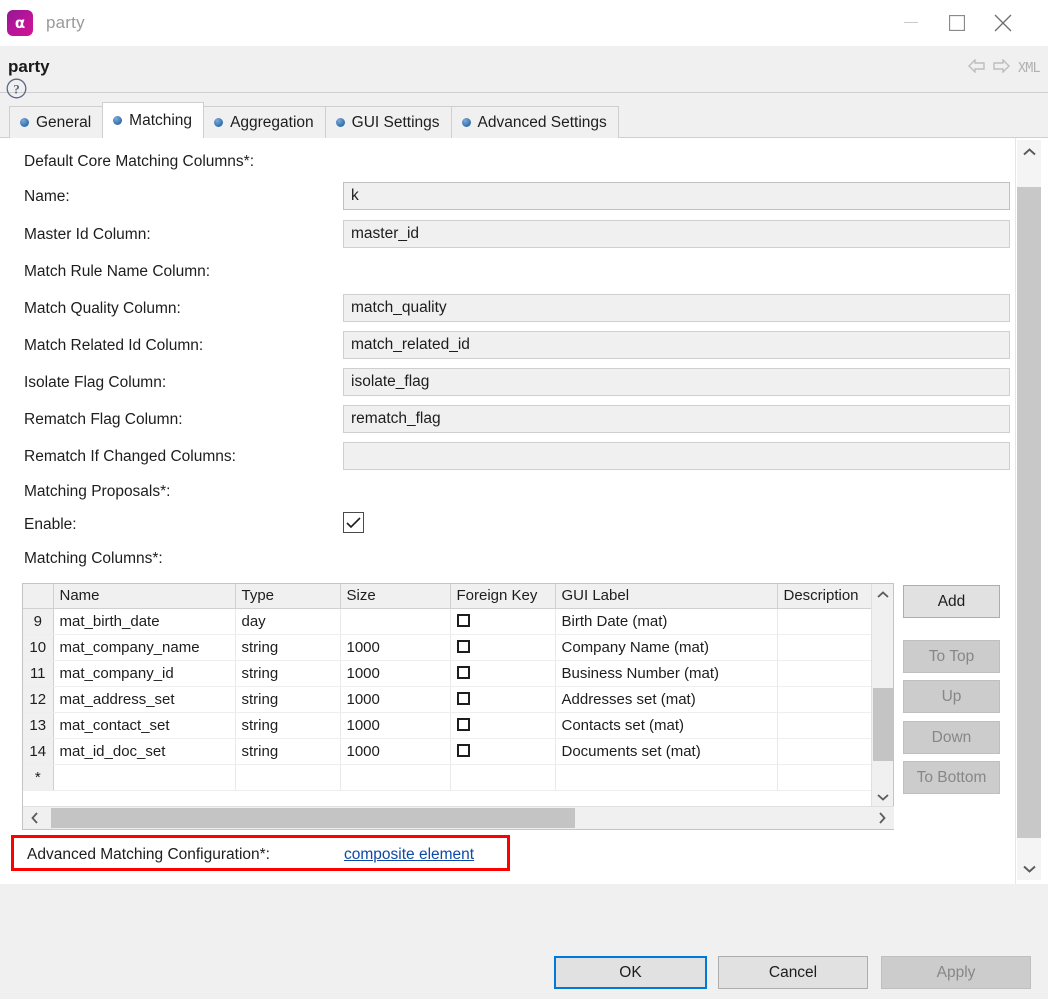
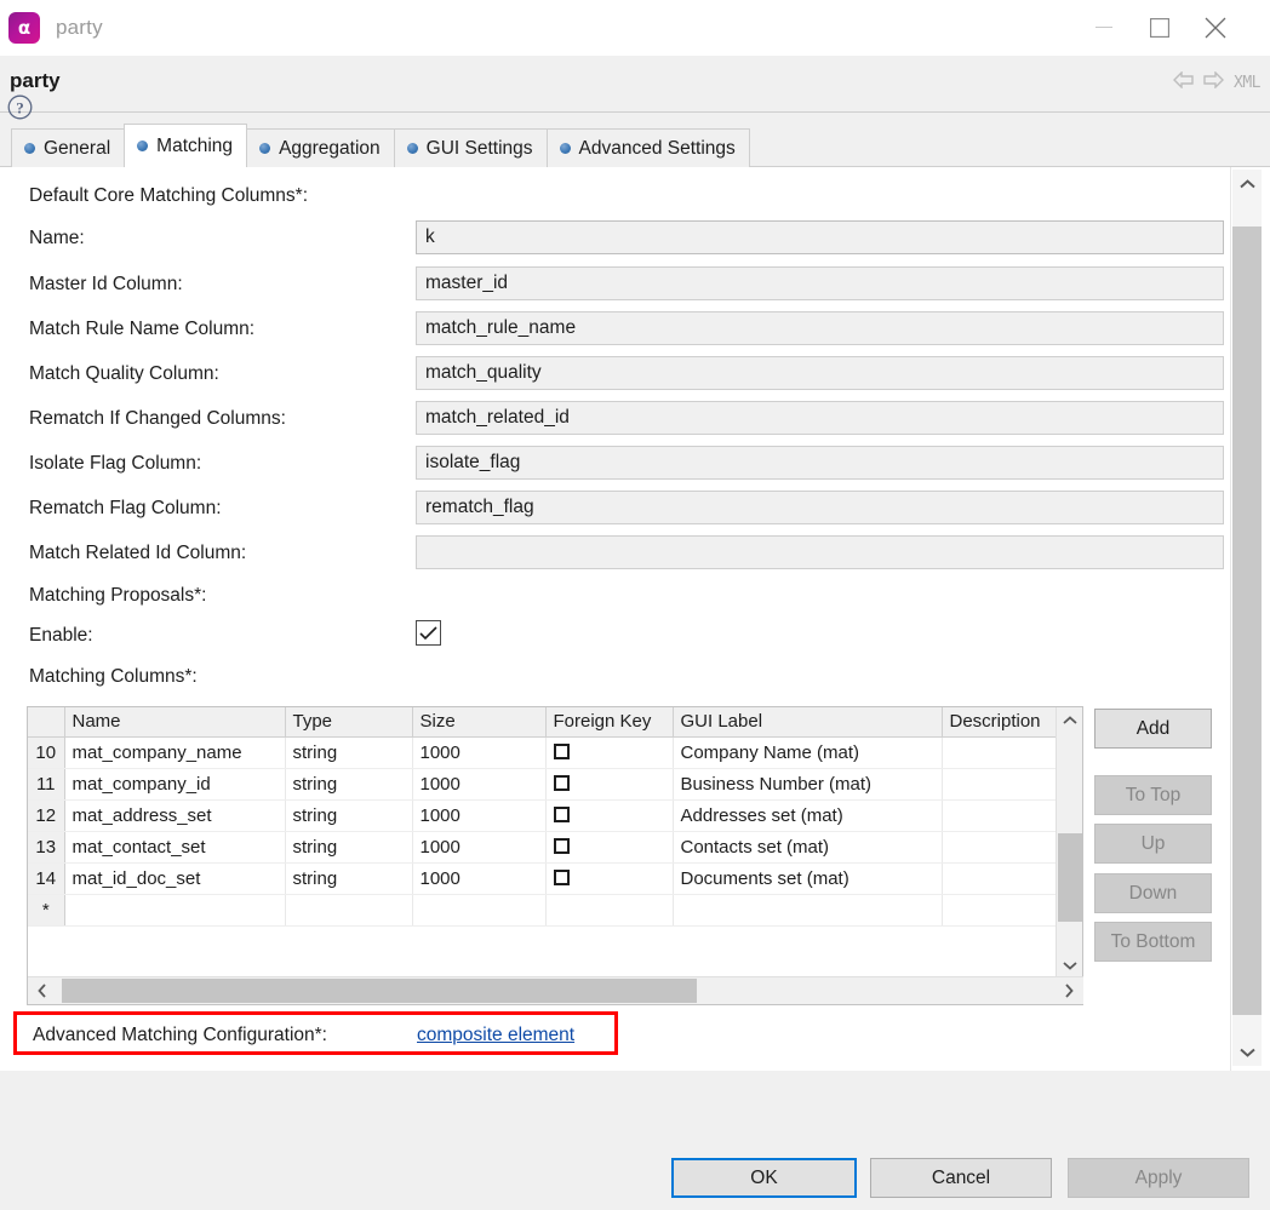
  α
  party
  party
  XML
  General
  Matching
  Aggregation
  GUI Settings
  Advanced Settings
  Default Core Matching Columns*:
  Name:
  k
  Master Id Column:
  master_id
  Match Rule Name Column:
+ match_rule_name
  Match Quality Column:
  match_quality
- Match Related Id Column:
+ Rematch If Changed Columns:
  match_related_id
  Isolate Flag Column:
  isolate_flag
  Rematch Flag Column:
  rematch_flag
- Rematch If Changed Columns:
+ Match Related Id Column:
  Matching Proposals*:
  Enable:
  Matching Columns*:
  	Name	Type	Size	Foreign Key	GUI Label	Description
- 9	mat_birth_date	day			Birth Date (mat)
  10	mat_company_name	string	1000		Company Name (mat)
  11	mat_company_id	string	1000		Business Number (mat)
  12	mat_address_set	string	1000		Addresses set (mat)
  13	mat_contact_set	string	1000		Contacts set (mat)
  14	mat_id_doc_set	string	1000		Documents set (mat)
  *
  Add
  To Top
  Up
  Down
  To Bottom
  Advanced Matching Configuration*:
  composite element
  ?
  OK
  Cancel
  Apply
